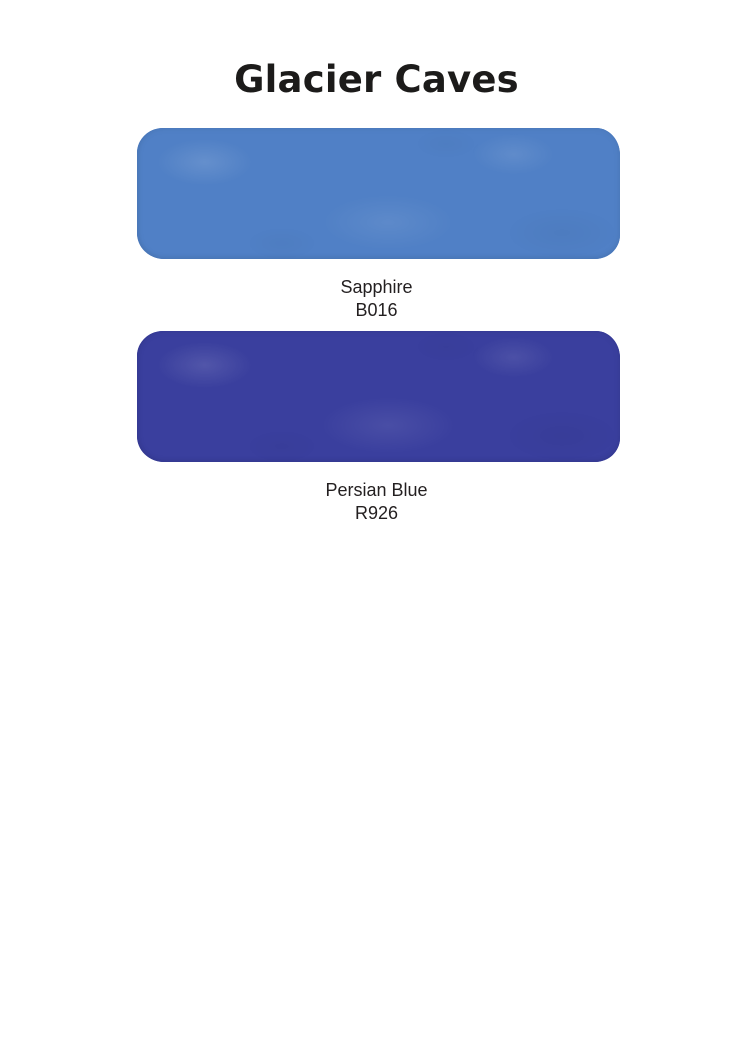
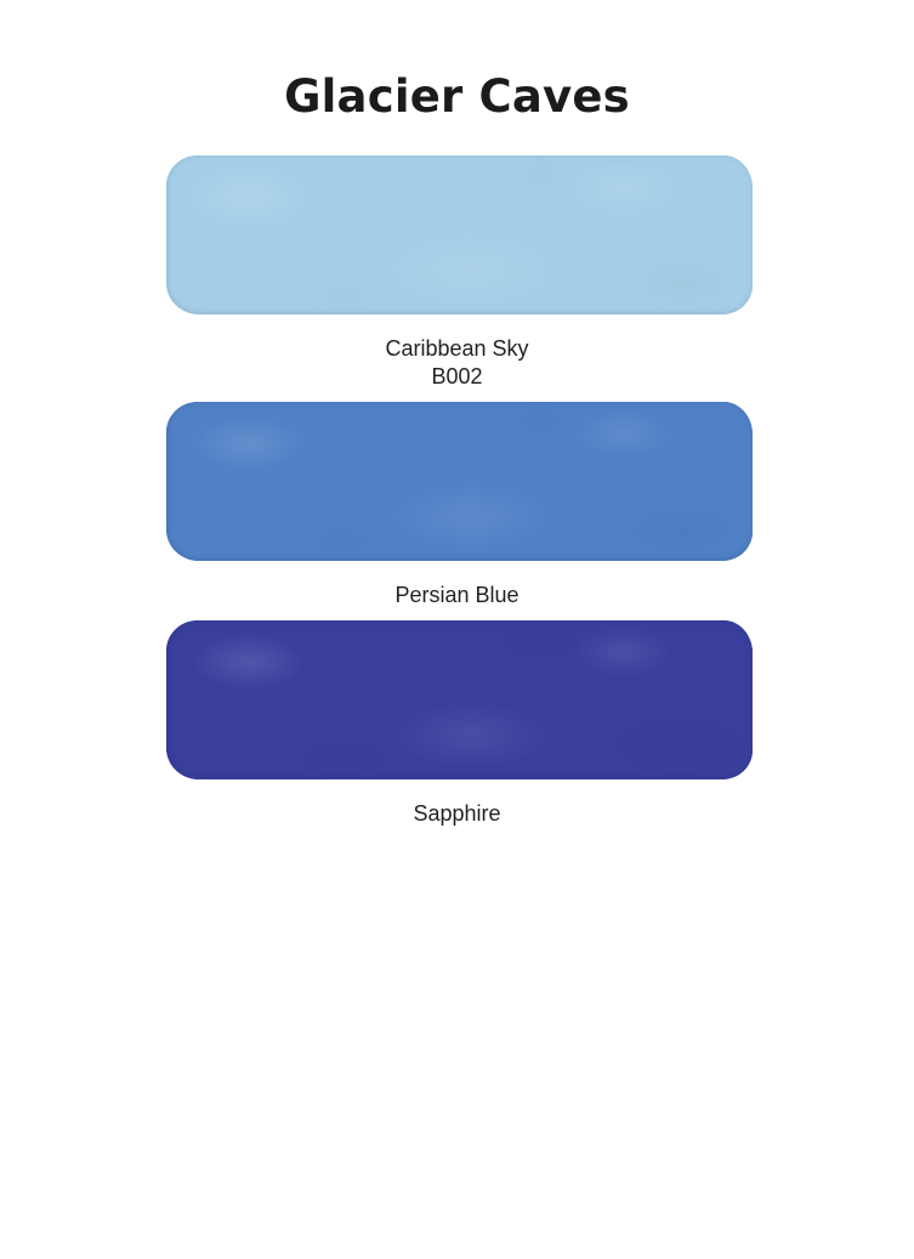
  Glacier Caves
+ Caribbean Sky
+ B002
- Sapphire
+ Persian Blue
- B016
- Persian Blue
+ Sapphire
- R926
